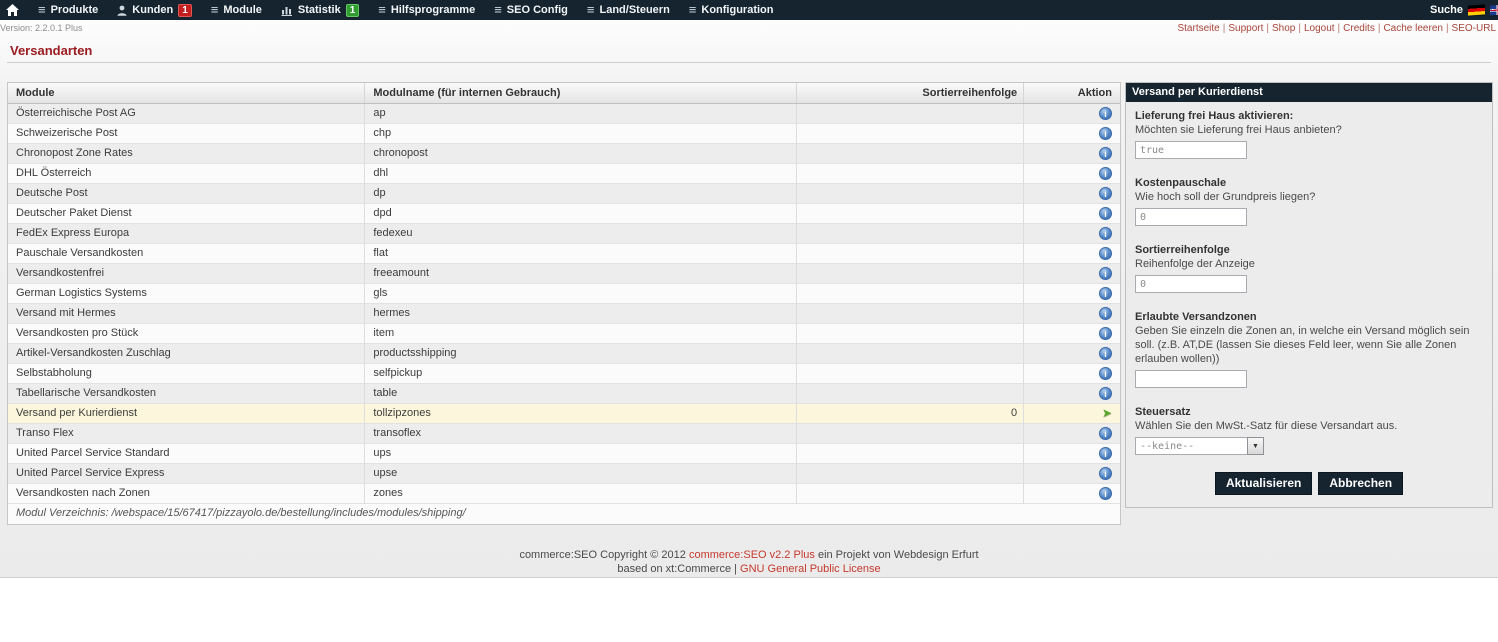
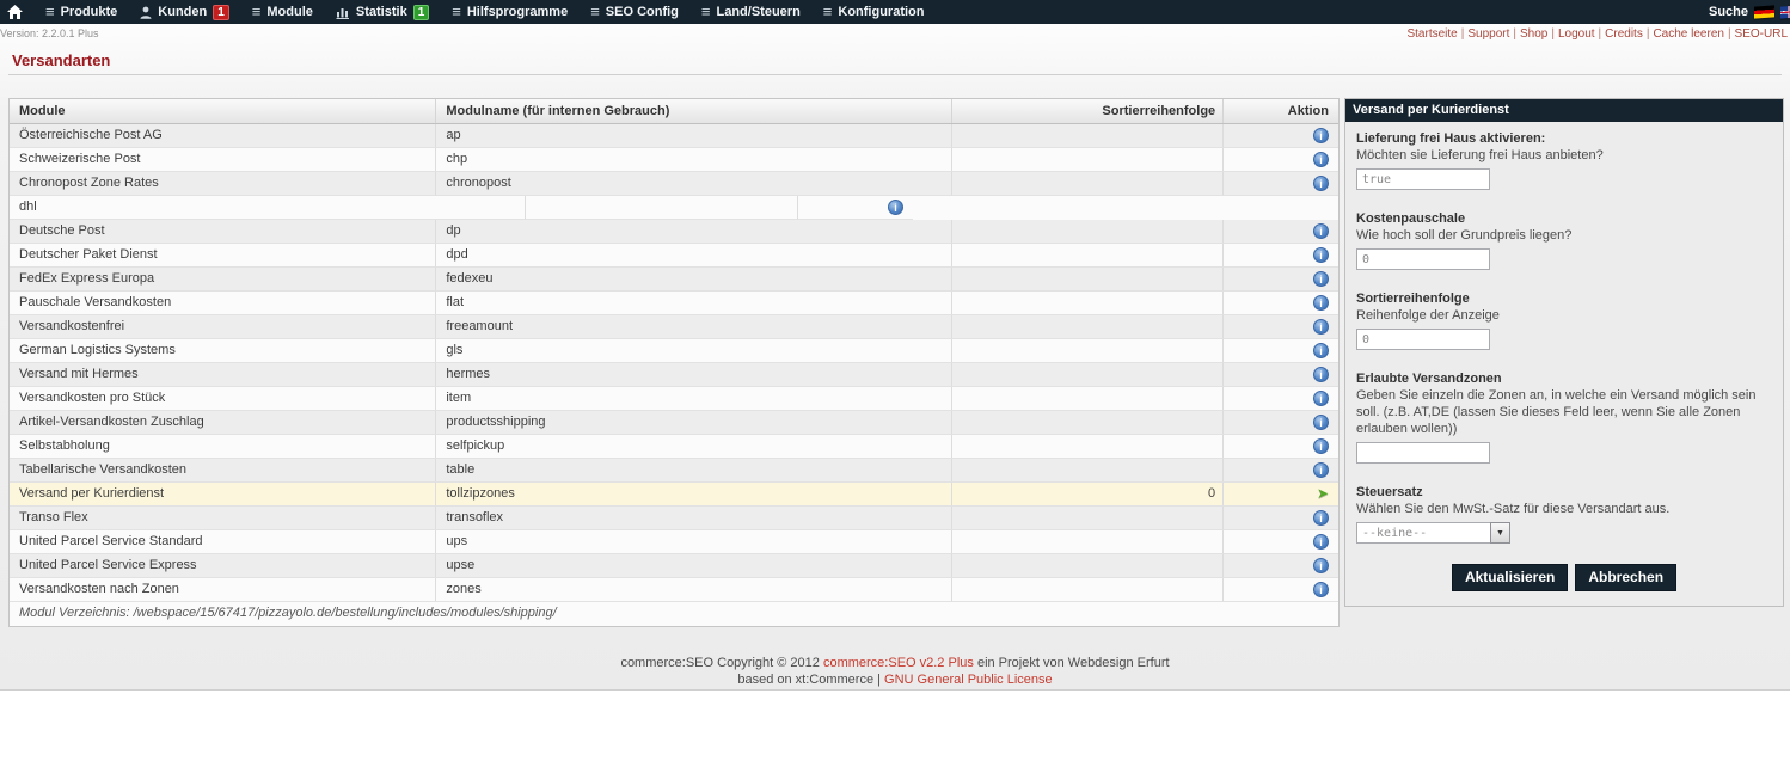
  ≡
  Produkte
  Kunden
  1
  ≡
  Module
  Statistik
  1
  ≡
  Hilfsprogramme
  ≡
  SEO Config
  ≡
  Land/Steuern
  ≡
  Konfiguration
  Suche
  Version: 2.2.0.1 Plus
  Startseite | Support | Shop | Logout | Credits | Cache leeren | SEO-URL
  Versandarten
  Module
  Modulname (für internen Gebrauch)
  Sortierreihenfolge
  Aktion
  Österreichische Post AG
  ap
  i
  Schweizerische Post
  chp
  i
  Chronopost Zone Rates
  chronopost
  i
- DHL Österreich
  dhl
  i
  Deutsche Post
  dp
  i
  Deutscher Paket Dienst
  dpd
  i
  FedEx Express Europa
  fedexeu
  i
  Pauschale Versandkosten
  flat
  i
  Versandkostenfrei
  freeamount
  i
  German Logistics Systems
  gls
  i
  Versand mit Hermes
  hermes
  i
  Versandkosten pro Stück
  item
  i
  Artikel-Versandkosten Zuschlag
  productsshipping
  i
  Selbstabholung
  selfpickup
  i
  Tabellarische Versandkosten
  table
  i
  Versand per Kurierdienst
  tollzipzones
  0
  ➤
  Transo Flex
  transoflex
  i
  United Parcel Service Standard
  ups
  i
  United Parcel Service Express
  upse
  i
  Versandkosten nach Zonen
  zones
  i
  Modul Verzeichnis: /webspace/15/67417/pizzayolo.de/bestellung/includes/modules/shipping/
  Versand per Kurierdienst
  Lieferung frei Haus aktivieren:
  Möchten sie Lieferung frei Haus anbieten?
  true
  Kostenpauschale
  Wie hoch soll der Grundpreis liegen?
  0
  Sortierreihenfolge
  Reihenfolge der Anzeige
  0
  Erlaubte Versandzonen
  Geben Sie einzeln die Zonen an, in welche ein Versand möglich sein soll. (z.B. AT,DE (lassen Sie dieses Feld leer, wenn Sie alle Zonen erlauben wollen))
  Steuersatz
  Wählen Sie den MwSt.-Satz für diese Versandart aus.
  --keine--
  Aktualisieren Abbrechen
  commerce:SEO Copyright © 2012 commerce:SEO v2.2 Plus ein Projekt von Webdesign Erfurt
  based on xt:Commerce | GNU General Public License
